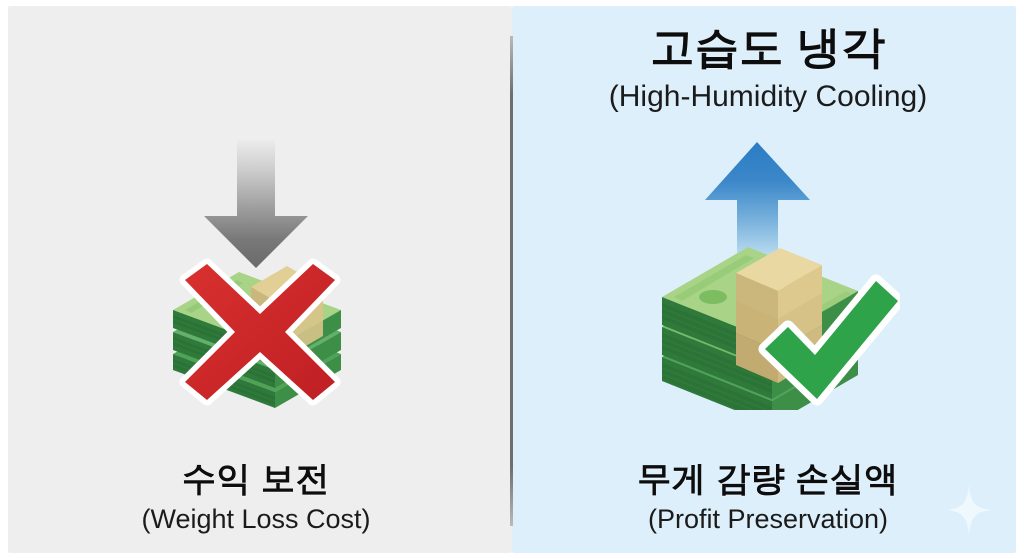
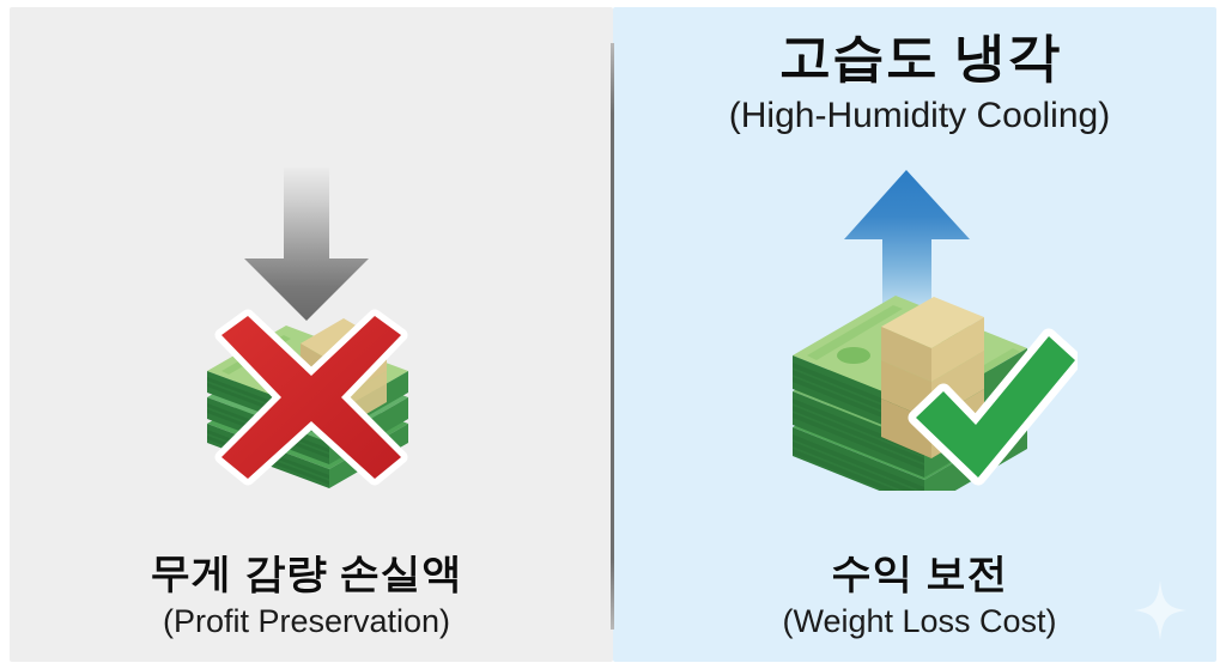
- 수익 보전
+ 무게 감량 손실액
- (Weight Loss Cost)
+ (Profit Preservation)
  고습도 냉각
  (High-Humidity Cooling)
- 무게 감량 손실액
+ 수익 보전
- (Profit Preservation)
+ (Weight Loss Cost)
